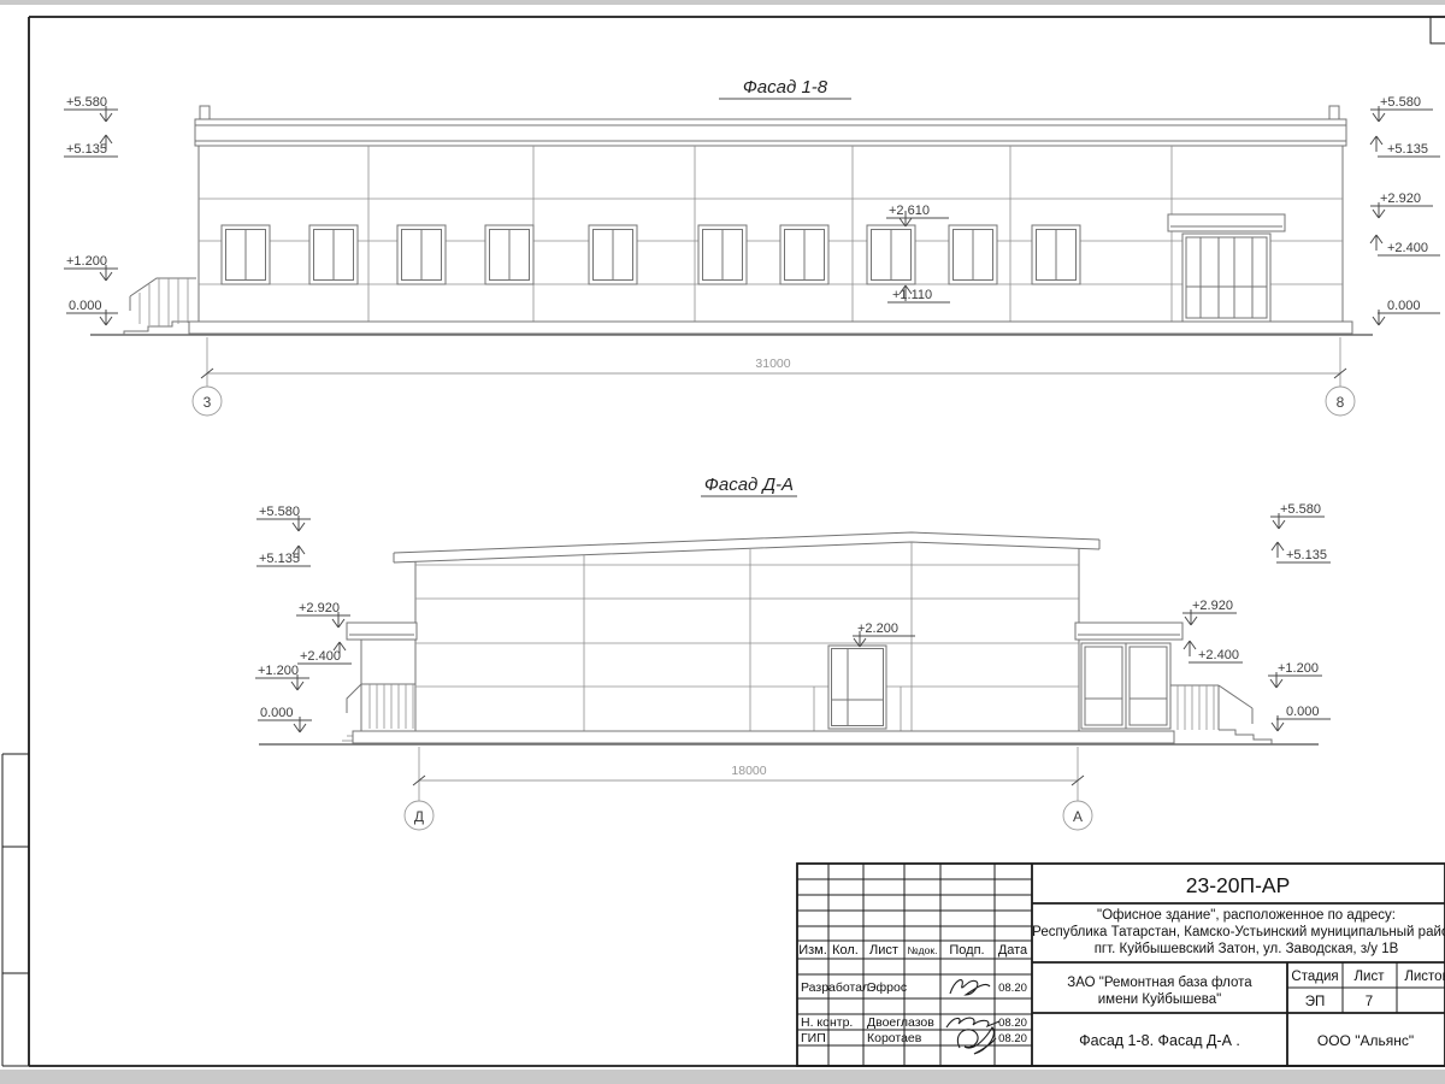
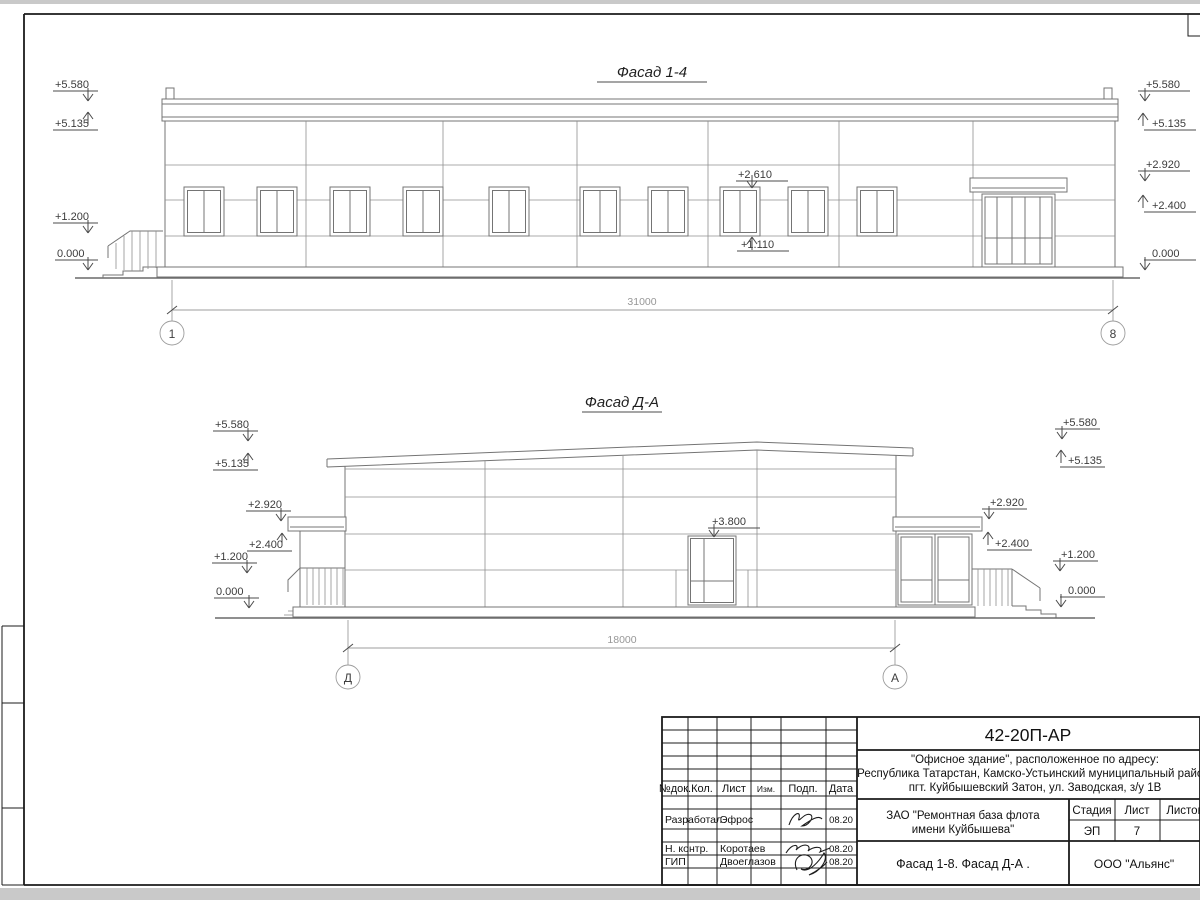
- Фасад 1-8
+ Фасад 1-4
  +2610
  +1.110
  +5.580
  +5.135
  +1.200
  0.000
  +5.580
  +5.135
  +2.920
  +2.400
  0.000
  31000
- 3
+ 1
  8
  Фасад Д-А
- +2.200
+ +3.800
  +5.580
  +5.135
  +2.920
  +2.400
  +1.200
  0.000
  +5.580
  +5.135
  +2.920
  +2.400
  +1.200
  0.000
  18000
  Д
  А
- Изм.
+ №док.
  Кол.
  Лист
- №док.
+ Изм.
  Подп.
  Дата
  Разработал
  Эфрос
  08.20
  Н. контр.
- Двоеглазов
+ Коротаев
  08.20
  ГИП
- Коротаев
+ Двоеглазов
  08.20
- 23-20П-АР
+ 42-20П-АР
  "Офисное здание", расположенное по адресу:
  Республика Татарстан, Камско-Устьинский муниципальный рай
  пгт. Куйбышевский Затон, ул. Заводская, з/у 1В
  ЗАО "Ремонтная база флота
  имени Куйбышева"
  Стадия
  Лист
  Листо
  ЭП
  7
  Фасад 1-8. Фасад Д-А .
  ООО "Альянс"
